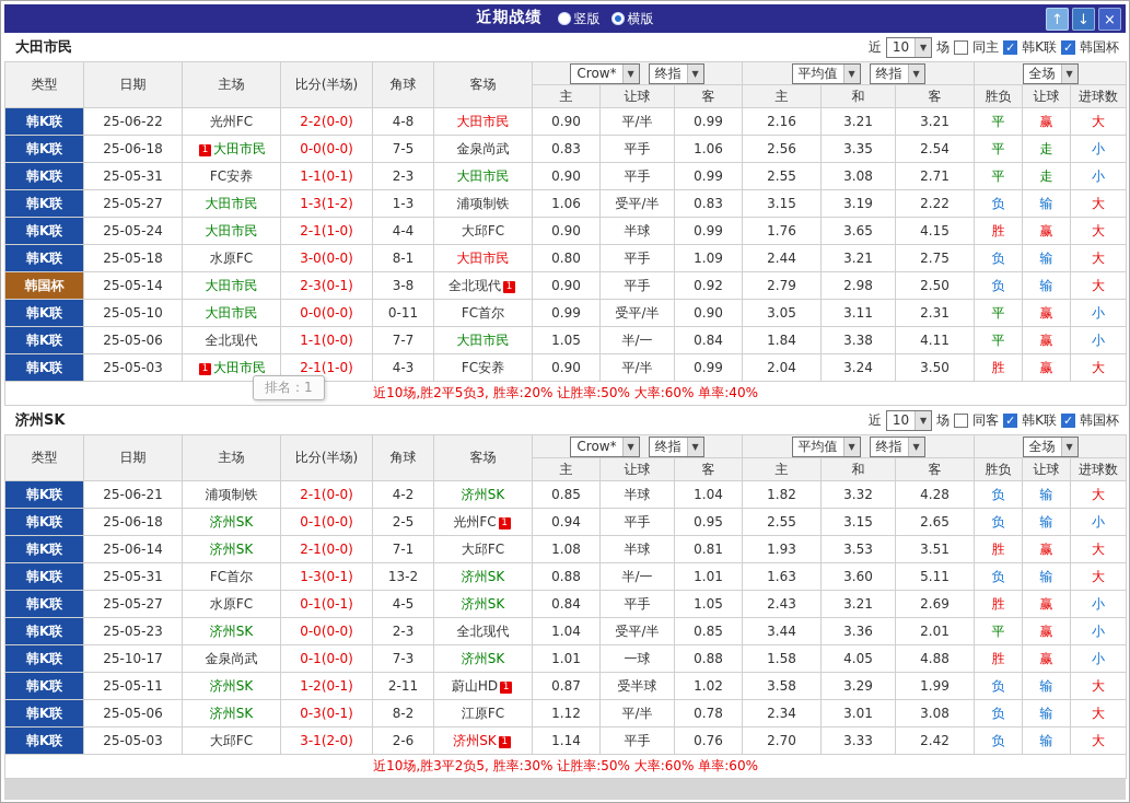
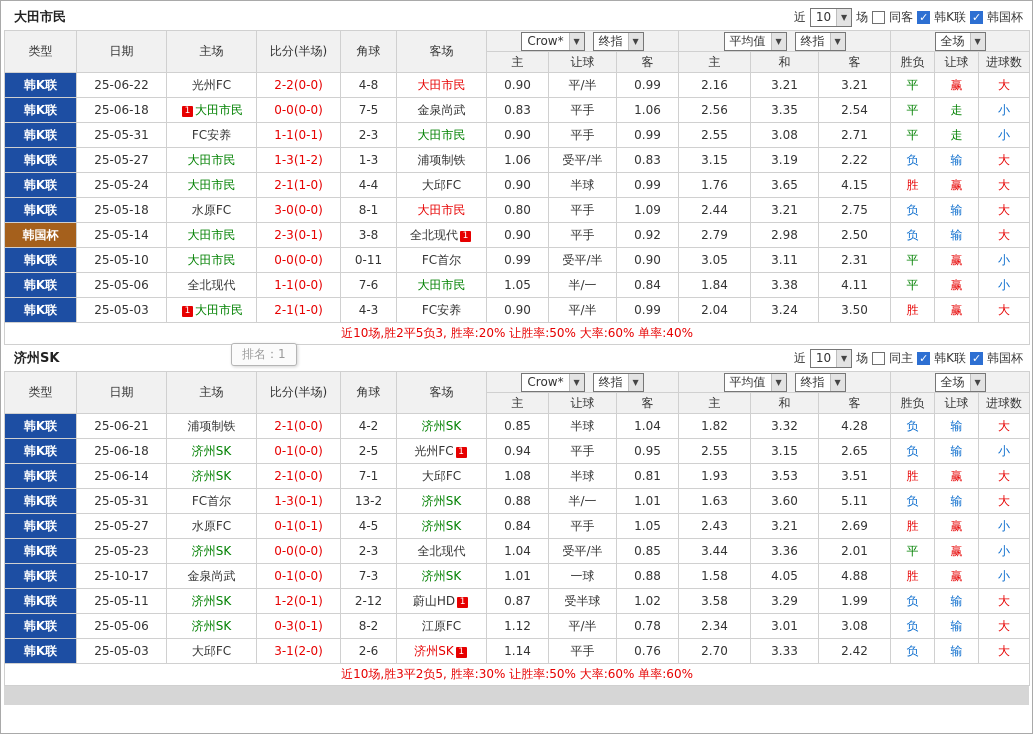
- 近期战绩
- 竖版
- 横版
- ↑
- ↓
- ×
  大田市民
  近
  10
  ▼
  场
- 同主
+ 同客
  韩K联
  韩国杯
  类型	日期	主场	比分(半场)	角球	客场	Crow* ▼ 终指 ▼	平均值 ▼ 终指 ▼	全场 ▼
  主	让球	客	主	和	客	胜负	让球	进球数
  韩K联	25-06-22	光州FC	2-2(0-0)	4-8	大田市民	0.90	平/半	0.99	2.16	3.21	3.21	平	赢	大
  韩K联	25-06-18	1 大田市民	0-0(0-0)	7-5	金泉尚武	0.83	平手	1.06	2.56	3.35	2.54	平	走	小
  韩K联	25-05-31	FC安养	1-1(0-1)	2-3	大田市民	0.90	平手	0.99	2.55	3.08	2.71	平	走	小
  韩K联	25-05-27	大田市民	1-3(1-2)	1-3	浦项制铁	1.06	受平/半	0.83	3.15	3.19	2.22	负	输	大
  韩K联	25-05-24	大田市民	2-1(1-0)	4-4	大邱FC	0.90	半球	0.99	1.76	3.65	4.15	胜	赢	大
  韩K联	25-05-18	水原FC	3-0(0-0)	8-1	大田市民	0.80	平手	1.09	2.44	3.21	2.75	负	输	大
  韩国杯	25-05-14	大田市民	2-3(0-1)	3-8	全北现代 1	0.90	平手	0.92	2.79	2.98	2.50	负	输	大
  韩K联	25-05-10	大田市民	0-0(0-0)	0-11	FC首尔	0.99	受平/半	0.90	3.05	3.11	2.31	平	赢	小
- 韩K联	25-05-06	全北现代	1-1(0-0)	7-7	大田市民	1.05	半/一	0.84	1.84	3.38	4.11	平	赢	小
+ 韩K联	25-05-06	全北现代	1-1(0-0)	7-6	大田市民	1.05	半/一	0.84	1.84	3.38	4.11	平	赢	小
  韩K联	25-05-03	1 大田市民	2-1(1-0)	4-3	FC安养	0.90	平/半	0.99	2.04	3.24	3.50	胜	赢	大
  近10场,胜2平5负3, 胜率:20% 让胜率:50% 大率:60% 单率:40%
  济州SK
  近
  10
  ▼
  场
- 同客
+ 同主
  韩K联
  韩国杯
  类型	日期	主场	比分(半场)	角球	客场	Crow* ▼ 终指 ▼	平均值 ▼ 终指 ▼	全场 ▼
  主	让球	客	主	和	客	胜负	让球	进球数
  韩K联	25-06-21	浦项制铁	2-1(0-0)	4-2	济州SK	0.85	半球	1.04	1.82	3.32	4.28	负	输	大
  韩K联	25-06-18	济州SK	0-1(0-0)	2-5	光州FC 1	0.94	平手	0.95	2.55	3.15	2.65	负	输	小
  韩K联	25-06-14	济州SK	2-1(0-0)	7-1	大邱FC	1.08	半球	0.81	1.93	3.53	3.51	胜	赢	大
  韩K联	25-05-31	FC首尔	1-3(0-1)	13-2	济州SK	0.88	半/一	1.01	1.63	3.60	5.11	负	输	大
  韩K联	25-05-27	水原FC	0-1(0-1)	4-5	济州SK	0.84	平手	1.05	2.43	3.21	2.69	胜	赢	小
  韩K联	25-05-23	济州SK	0-0(0-0)	2-3	全北现代	1.04	受平/半	0.85	3.44	3.36	2.01	平	赢	小
  韩K联	25-10-17	金泉尚武	0-1(0-0)	7-3	济州SK	1.01	一球	0.88	1.58	4.05	4.88	胜	赢	小
- 韩K联	25-05-11	济州SK	1-2(0-1)	2-11	蔚山HD 1	0.87	受半球	1.02	3.58	3.29	1.99	负	输	大
+ 韩K联	25-05-11	济州SK	1-2(0-1)	2-12	蔚山HD 1	0.87	受半球	1.02	3.58	3.29	1.99	负	输	大
  韩K联	25-05-06	济州SK	0-3(0-1)	8-2	江原FC	1.12	平/半	0.78	2.34	3.01	3.08	负	输	大
  韩K联	25-05-03	大邱FC	3-1(2-0)	2-6	济州SK 1	1.14	平手	0.76	2.70	3.33	2.42	负	输	大
  近10场,胜3平2负5, 胜率:30% 让胜率:50% 大率:60% 单率:60%
  排名：1
